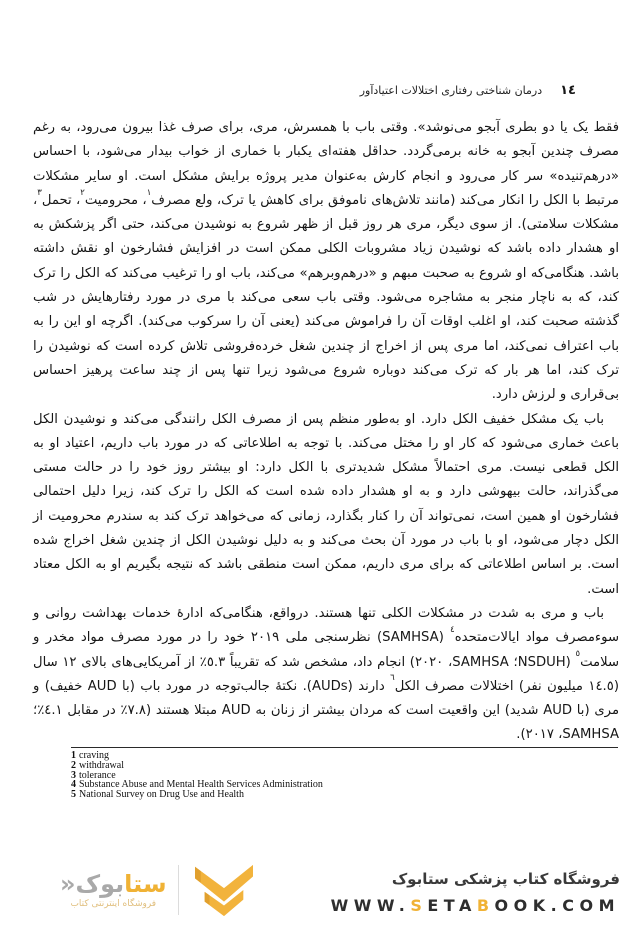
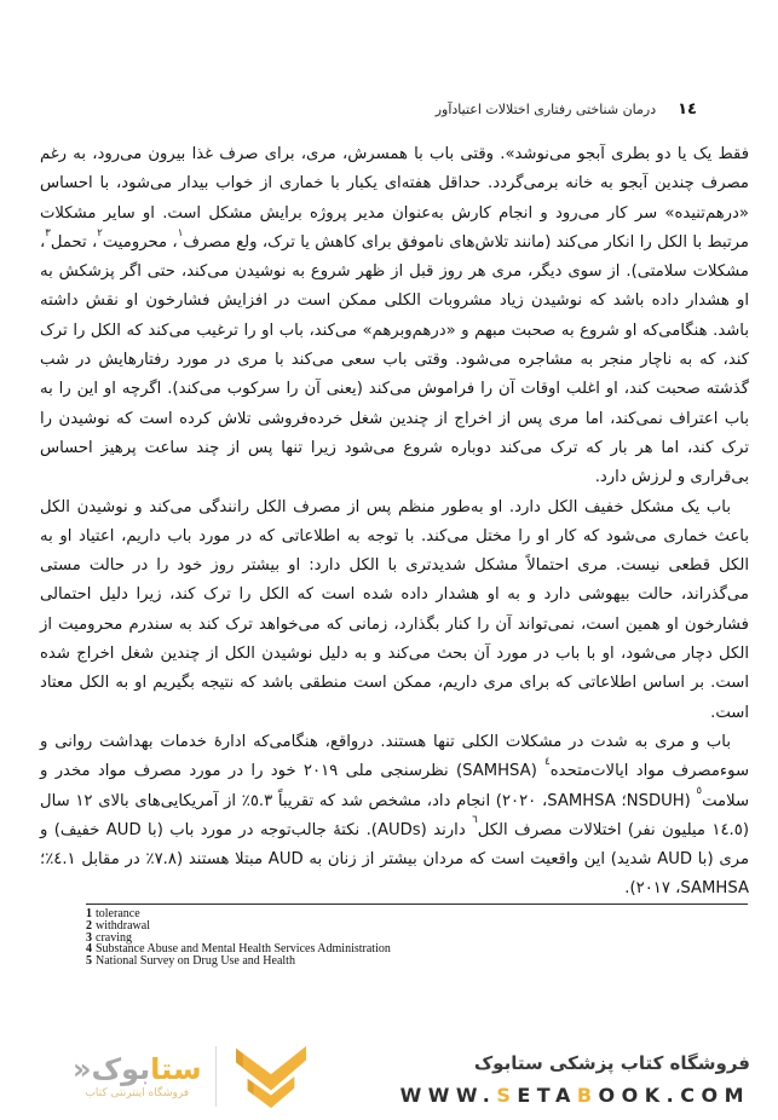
  ١٤
  درمان شناختی رفتاری اختلالات اعتیادآور
  فقط یک یا دو بطری آبجو می‌نوشد». وقتی باب با همسرش، مری، برای صرف غذا بیرون می‌رود، به رغم مصرف چندین آبجو به خانه برمی‌گردد. حداقل هفته‌ای یکبار با خماری از خواب بیدار می‌شود، با احساس «درهم‌تنیده» سر کار می‌رود و انجام کارش به‌عنوان مدیر پروژه برایش مشکل است. او سایر مشکلات مرتبط با الکل را انکار می‌کند (مانند تلاش‌های ناموفق برای کاهش یا ترک، ولع مصرف١، محرومیت٢، تحمل٣، مشکلات سلامتی). از سوی دیگر، مری هر روز قبل از ظهر شروع به نوشیدن می‌کند، حتی اگر پزشکش به او هشدار داده باشد که نوشیدن زیاد مشروبات الکلی ممکن است در افزایش فشارخون او نقش داشته باشد. هنگامی‌که او شروع به صحبت مبهم و «درهم‌وبرهم» می‌کند، باب او را ترغیب می‌کند که الکل را ترک کند، که به ناچار منجر به مشاجره می‌شود. وقتی باب سعی می‌کند با مری در مورد رفتارهایش در شب گذشته صحبت کند، او اغلب اوقات آن را فراموش می‌کند (یعنی آن را سرکوب می‌کند). اگرچه او این را به باب اعتراف نمی‌کند، اما مری پس از اخراج از چندین شغل خرده‌فروشی تلاش کرده است که نوشیدن را ترک کند، اما هر بار که ترک می‌کند دوباره شروع می‌شود زیرا تنها پس از چند ساعت پرهیز احساس بی‌قراری و لرزش دارد.
  باب یک مشکل خفیف الکل دارد. او به‌طور منظم پس از مصرف الکل رانندگی می‌کند و نوشیدن الکل باعث خماری می‌شود که کار او را مختل می‌کند. با توجه به اطلاعاتی که در مورد باب داریم، اعتیاد او به الکل قطعی نیست. مری احتمالاً مشکل شدیدتری با الکل دارد: او بیشتر روز خود را در حالت مستی می‌گذراند، حالت بیهوشی دارد و به او هشدار داده شده است که الکل را ترک کند، زیرا دلیل احتمالی فشارخون او همین است، نمی‌تواند آن را کنار بگذارد، زمانی که می‌خواهد ترک کند به سندرم محرومیت از الکل دچار می‌شود، او با باب در مورد آن بحث می‌کند و به دلیل نوشیدن الکل از چندین شغل اخراج شده است. بر اساس اطلاعاتی که برای مری داریم، ممکن است منطقی باشد که نتیجه بگیریم او به الکل معتاد است.
  باب و مری به شدت در مشکلات الکلی تنها هستند. درواقع، هنگامیکه ادارۀ خدمات بهداشت روانی و سوءمصرف مواد ایالات‌متحده٤ (SAMHSA) نظرسنجی ملی ٢٠١٩ خود را در مورد مصرف مواد مخدر و سلامت٥ (NSDUH؛ SAMHSA، ٢٠٢٠) انجام داد، مشخص شد که تقریباً ٥.٣٪ از آمریکایی‌های بالای ١٢ سال (١٤.٥ میلیون نفر) اختلالات مصرف الکل٦ دارند (AUDs). نکتۀ جالب‌توجه در مورد باب (با AUD خفیف) و مری (با AUD شدید) این واقعیت است که مردان بیشتر از زنان به AUD مبتلا هستند (٧.٨٪ در مقابل ٤.١٪؛ SAMHSA، ٢٠١٧).
- 1 craving
+ 1 tolerance
  2 withdrawal
- 3 tolerance
+ 3 craving
  4 Substance Abuse and Mental Health Services Administration
  5 National Survey on Drug Use and Health
  ستابوک«
  فروشگاه اینترنتی کتاب
  فروشگاه کتاب پزشکی ستابوک
  WWW.SETABOOK.COM
